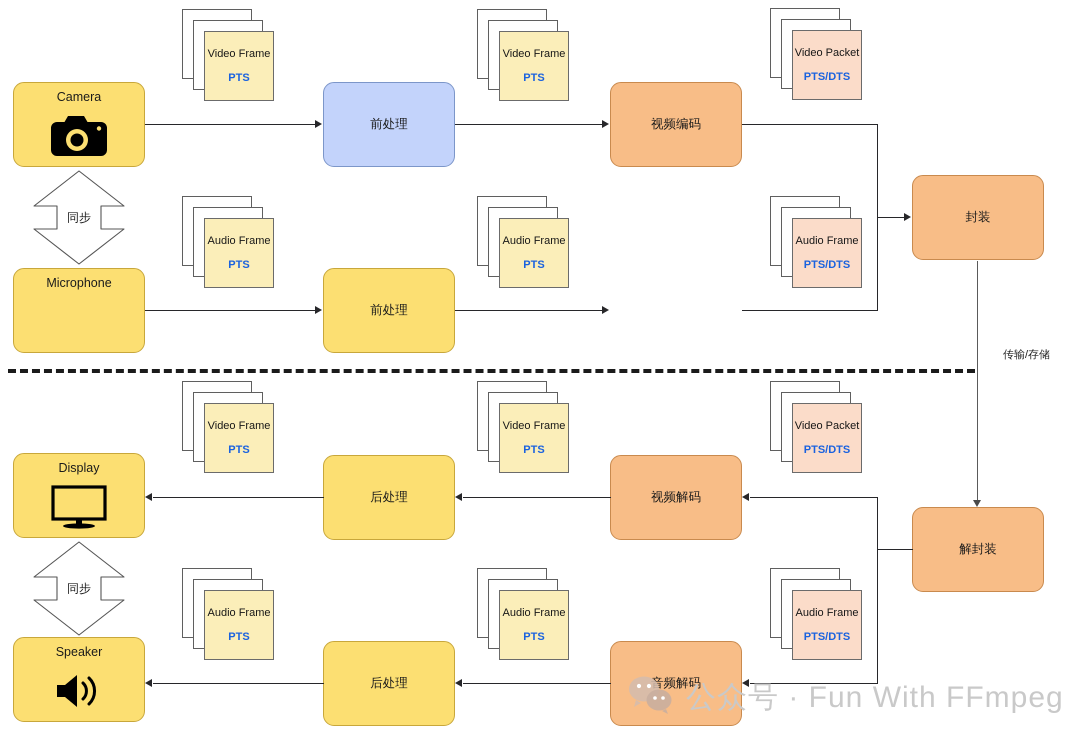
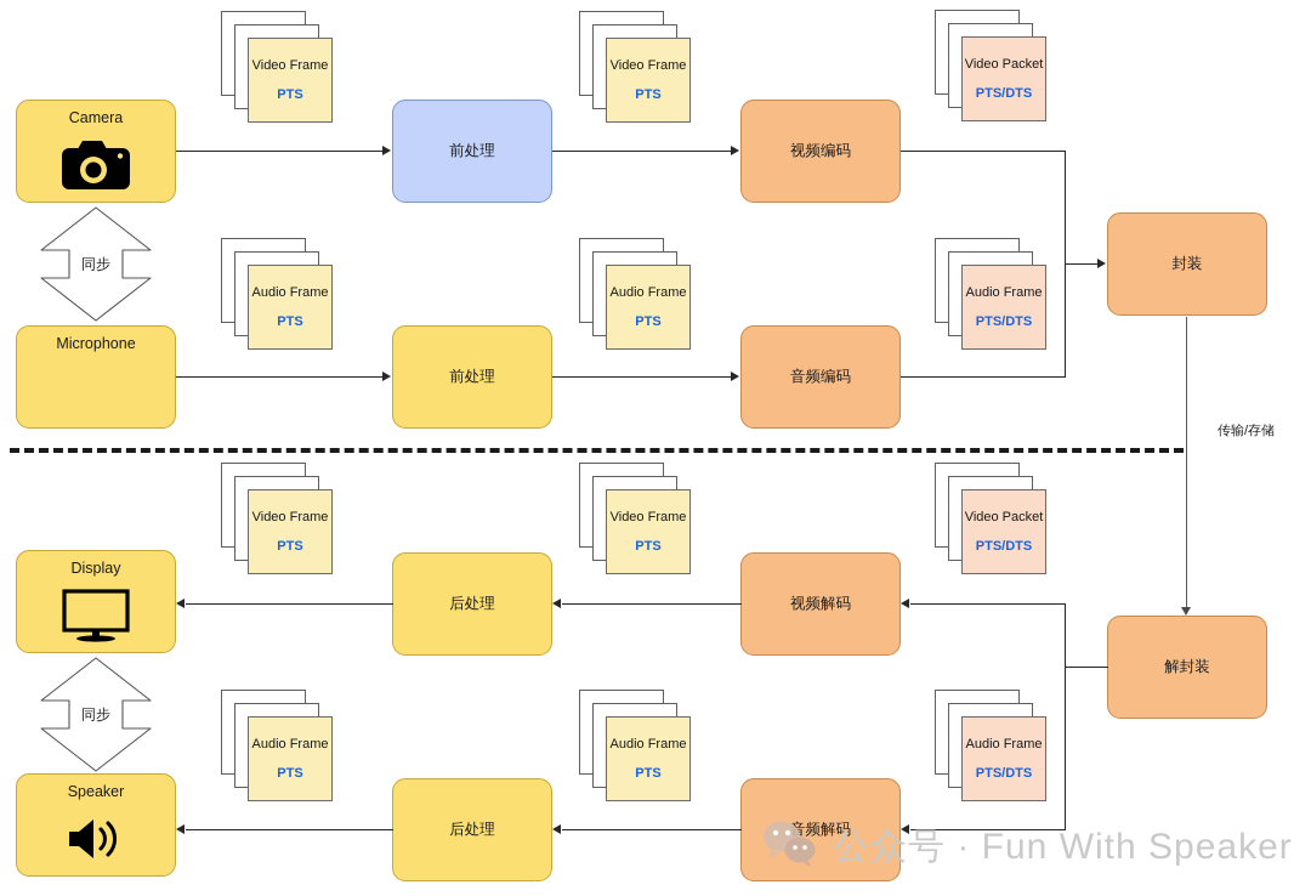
  Camera
  Microphone
  同步
  Video Frame
  PTS
  Audio Frame
  PTS
  前处理
  前处理
  Video Frame
  PTS
  Audio Frame
  PTS
  视频编码
+ 音频编码
  Video Packet
  PTS/DTS
  Audio Frame
  PTS/DTS
  封装
  传输/存储
  解封装
  Display
  Speaker
  同步
  Video Frame
  PTS
  Audio Frame
  PTS
  后处理
  后处理
  Video Frame
  PTS
  Audio Frame
  PTS
  视频解码
  音频解码
  Video Packet
  PTS/DTS
  Audio Frame
  PTS/DTS
- 公众号 · Fun With FFmpeg
+ 公众号 · Fun With Speaker
